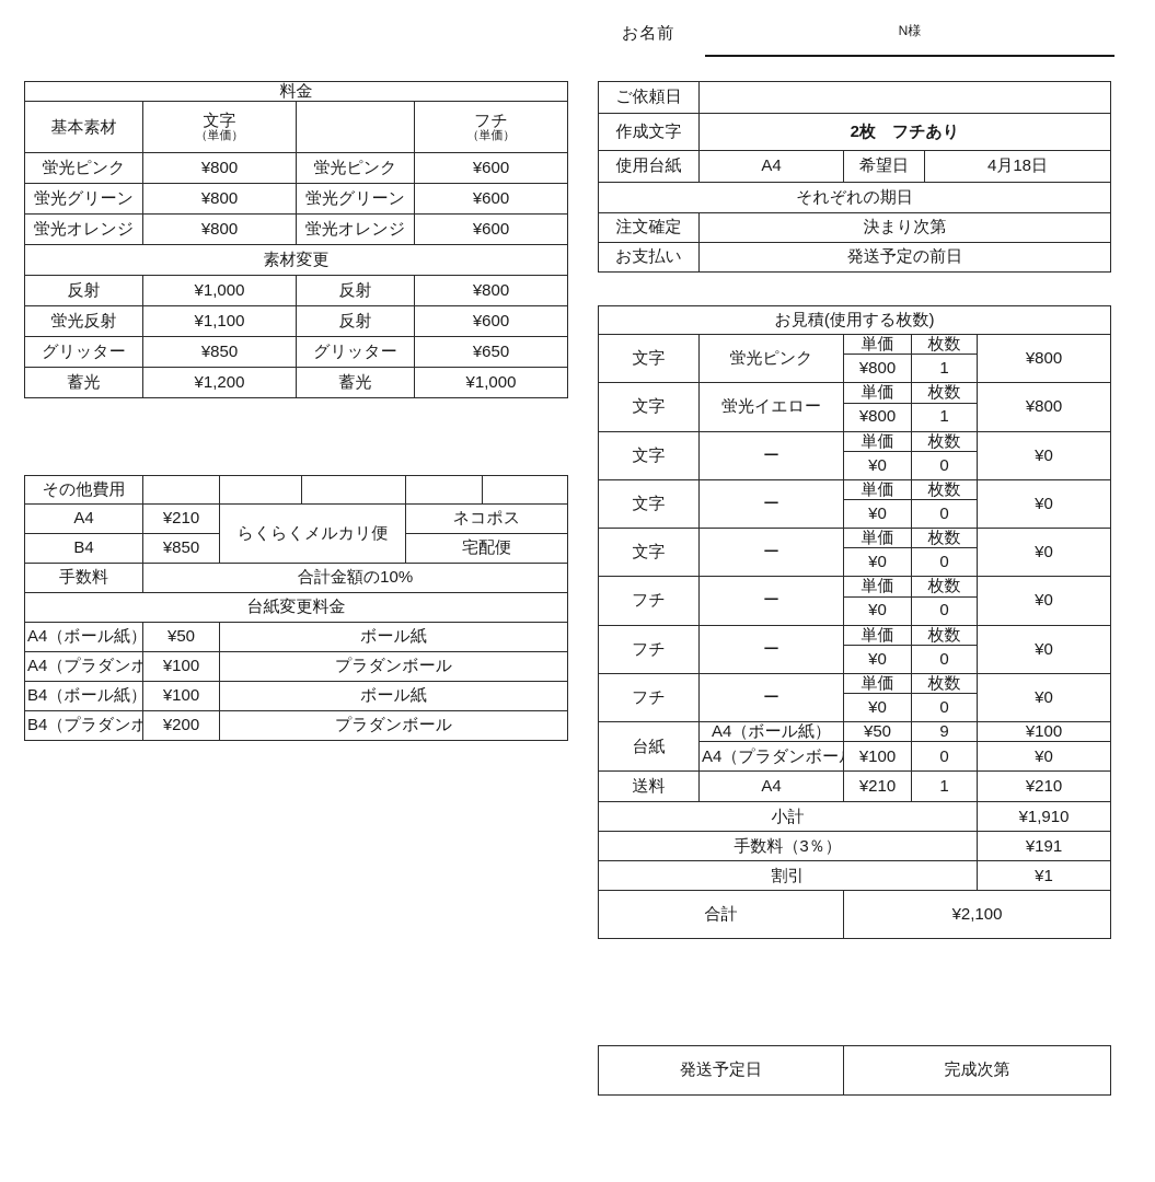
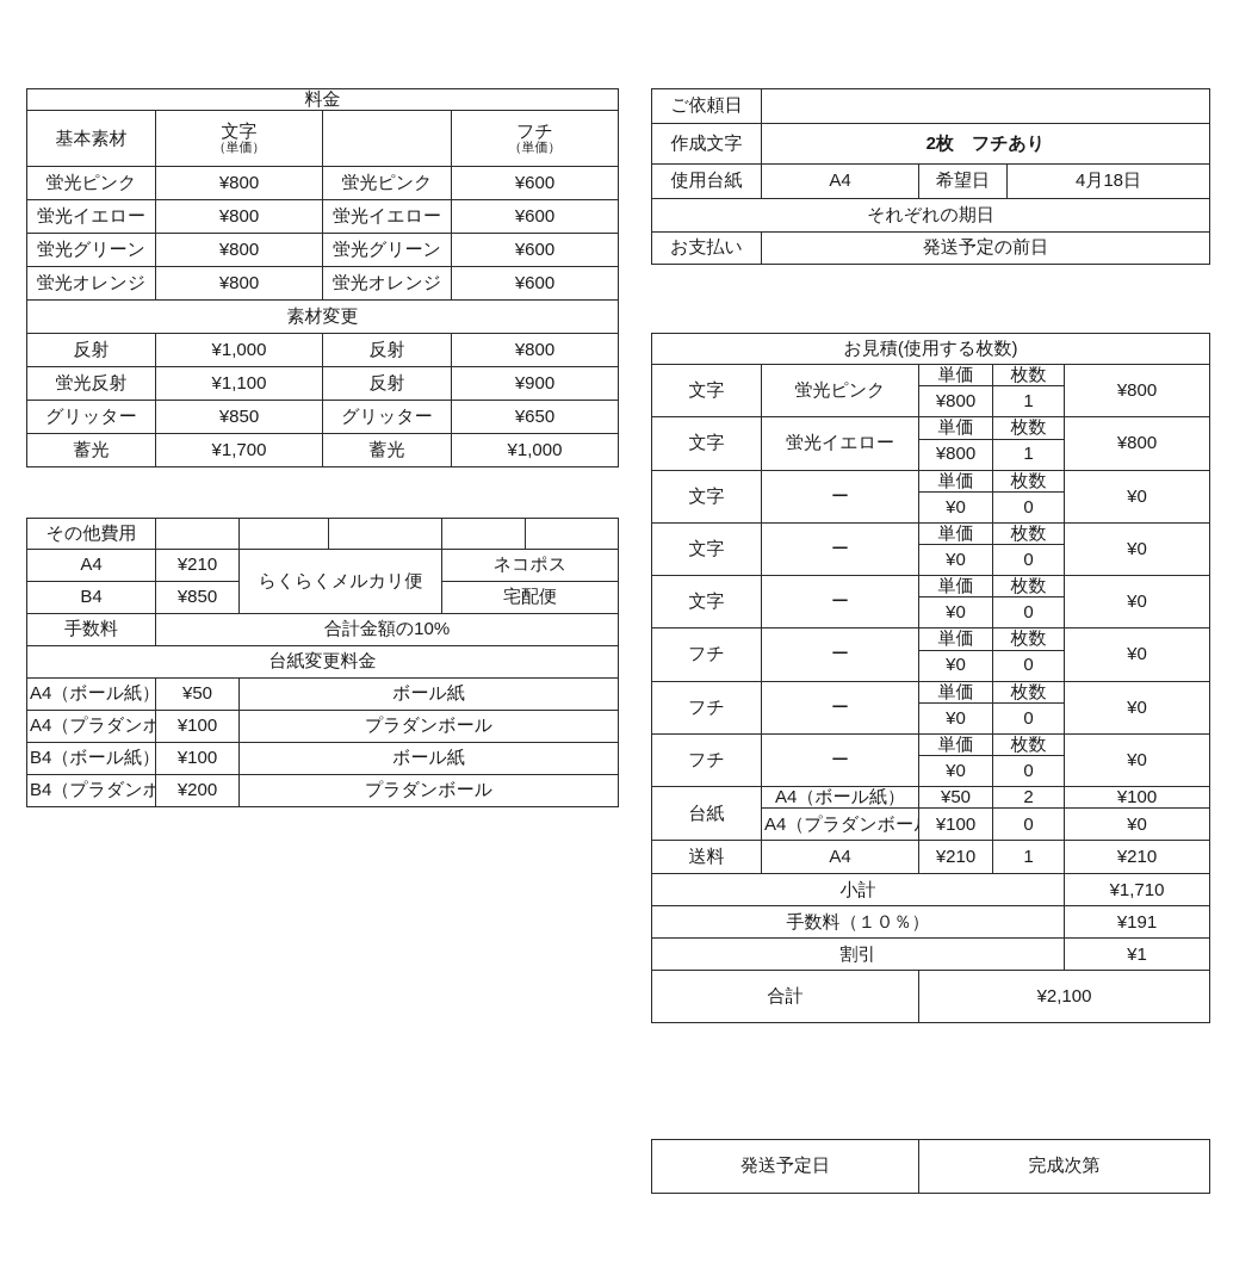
- お名前
- N様
  料金
  基本素材	文字 （単価）		フチ （単価）
  蛍光ピンク	¥800	蛍光ピンク	¥600
+ 蛍光イエロー	¥800	蛍光イエロー	¥600
  蛍光グリーン	¥800	蛍光グリーン	¥600
  蛍光オレンジ	¥800	蛍光オレンジ	¥600
  素材変更
  反射	¥1,000	反射	¥800
- 蛍光反射	¥1,100	反射	¥600
+ 蛍光反射	¥1,100	反射	¥900
  グリッター	¥850	グリッター	¥650
- 蓄光	¥1,200	蓄光	¥1,000
+ 蓄光	¥1,700	蓄光	¥1,000
  その他費用
  A4	¥210	らくらくメルカリ便	ネコポス
  B4	¥850	宅配便
  手数料	合計金額の10%
  台紙変更料金
  A4（ボール紙）	¥50	ボール紙
  A4（プラダンボ	¥100	プラダンボール
  B4（ボール紙）	¥100	ボール紙
  B4（プラダンボ	¥200	プラダンボール
  ご依頼日
  作成文字	2枚 フチあり
  使用台紙	A4	希望日	4月18日
  それぞれの期日
- 注文確定	決まり次第
  お支払い	発送予定の前日
  お見積(使用する枚数)
  文字	蛍光ピンク	単価	枚数	¥800
  ¥800	1
  文字	蛍光イエロー	単価	枚数	¥800
  ¥800	1
  文字	ー	単価	枚数	¥0
  ¥0	0
  文字	ー	単価	枚数	¥0
  ¥0	0
  文字	ー	単価	枚数	¥0
  ¥0	0
  フチ	ー	単価	枚数	¥0
  ¥0	0
  フチ	ー	単価	枚数	¥0
  ¥0	0
  フチ	ー	単価	枚数	¥0
  ¥0	0
- 台紙	A4（ボール紙）	¥50	9	¥100
+ 台紙	A4（ボール紙）	¥50	2	¥100
  A4（プラダンボー	¥100	0	¥0
  送料	A4	¥210	1	¥210
- 小計	¥1,910
+ 小計	¥1,710
- 手数料（3％）	¥191
+ 手数料（１０％）	¥191
  割引	¥1
  合計	¥2,100
  発送予定日	完成次第
